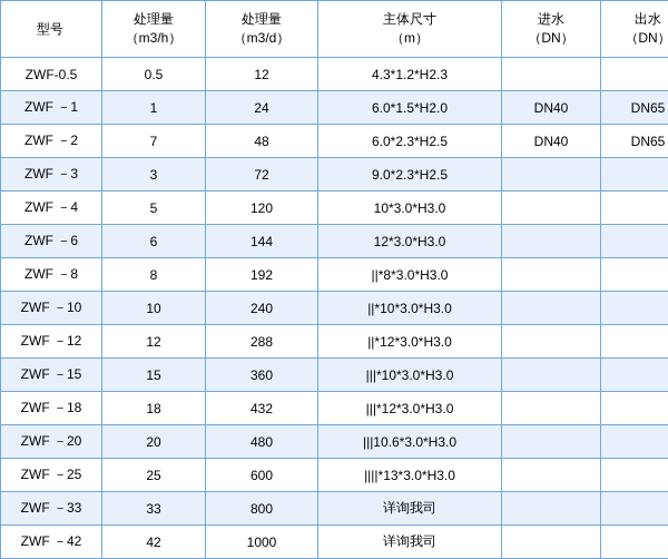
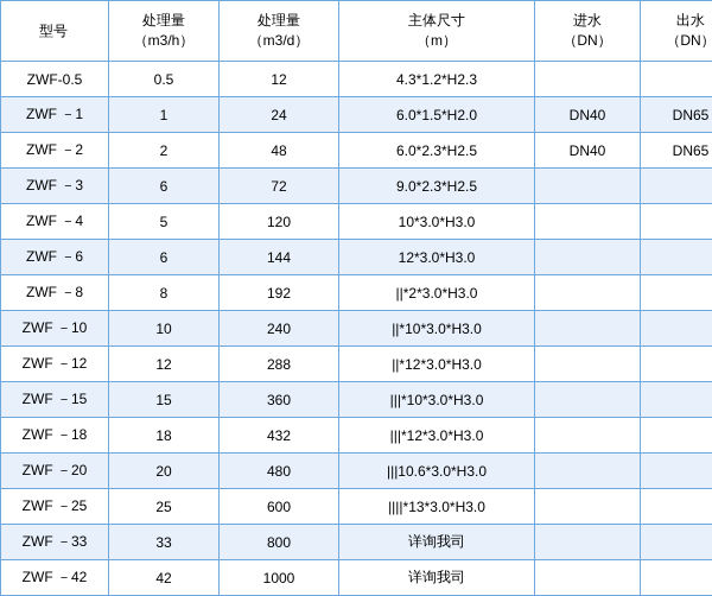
  型号	处理量 （m3/h）	处理量 （m3/d）	主体尺寸 （m）	进水 （DN）	出水 （DN）
  ZWF-0.5	0.5	12	4.3*1.2*H2.3
  ZWF －1	1	24	6.0*1.5*H2.0	DN40	DN65
- ZWF －2	7	48	6.0*2.3*H2.5	DN40	DN65
+ ZWF －2	2	48	6.0*2.3*H2.5	DN40	DN65
- ZWF －3	3	72	9.0*2.3*H2.5
+ ZWF －3	6	72	9.0*2.3*H2.5
  ZWF －4	5	120	10*3.0*H3.0
  ZWF －6	6	144	12*3.0*H3.0
- ZWF －8	8	192	||*8*3.0*H3.0
+ ZWF －8	8	192	||*2*3.0*H3.0
  ZWF －10	10	240	||*10*3.0*H3.0
  ZWF －12	12	288	||*12*3.0*H3.0
  ZWF －15	15	360	|||*10*3.0*H3.0
  ZWF －18	18	432	|||*12*3.0*H3.0
  ZWF －20	20	480	|||10.6*3.0*H3.0
  ZWF －25	25	600	||||*13*3.0*H3.0
  ZWF －33	33	800	详询我司
  ZWF －42	42	1000	详询我司
